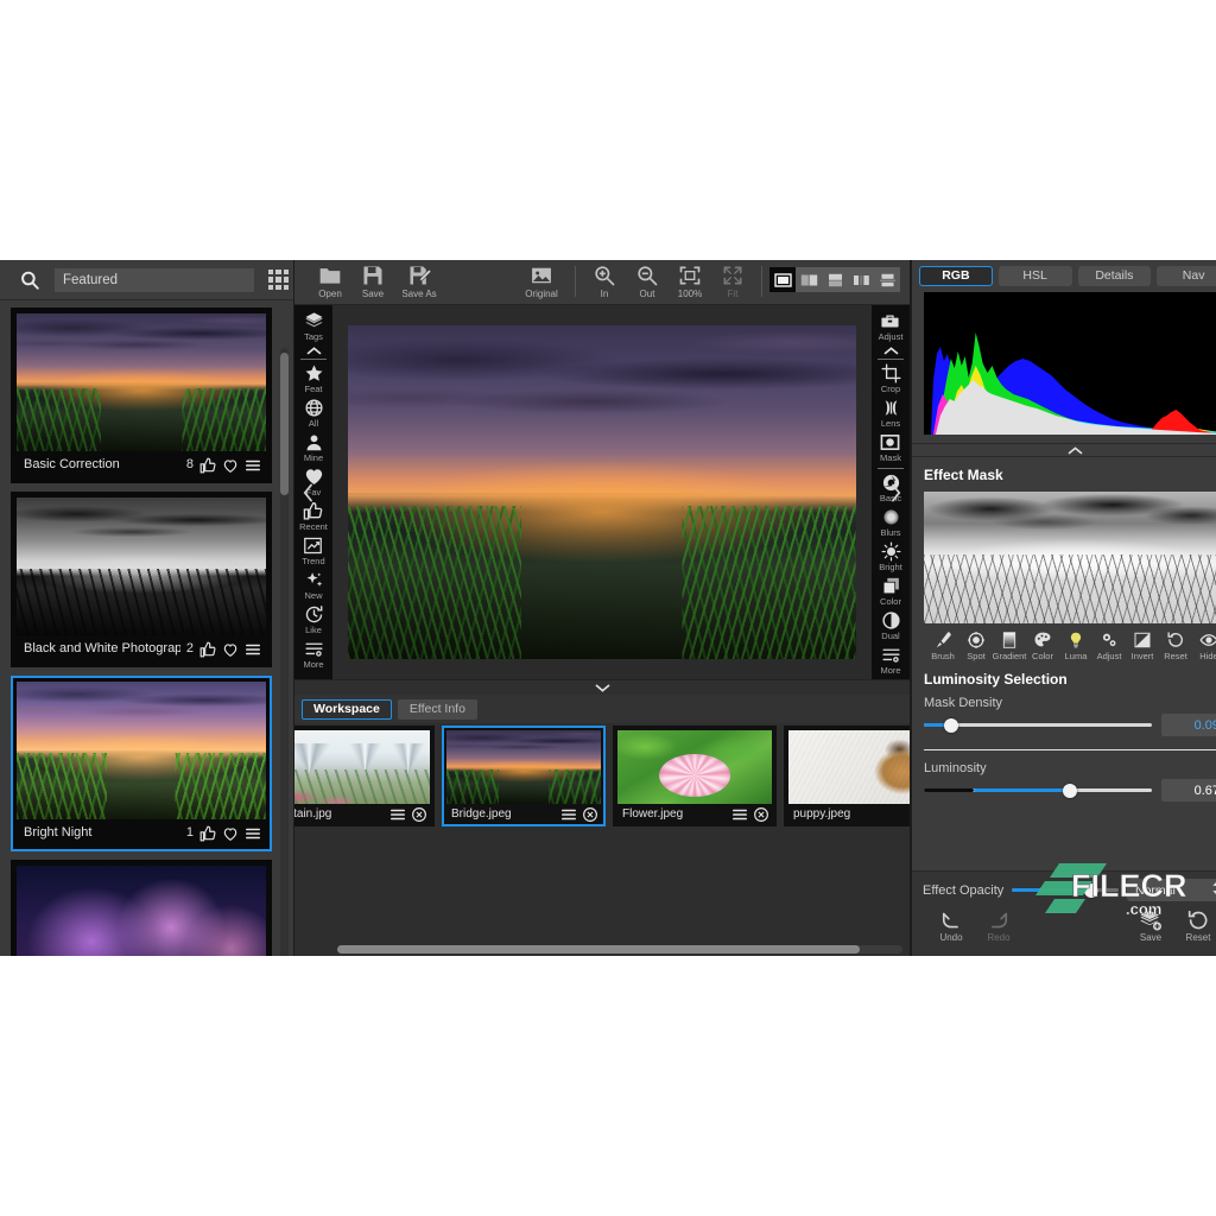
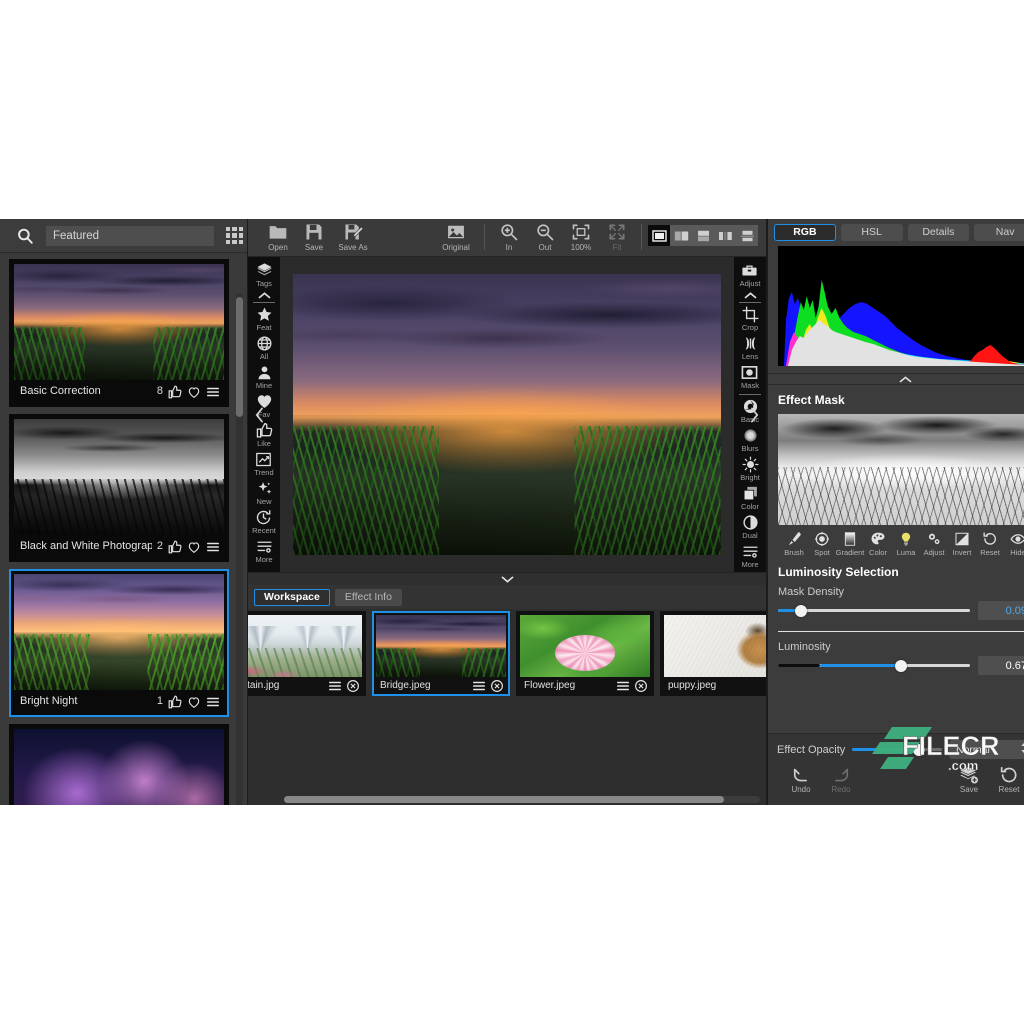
  Featured
  Basic Correction
  8
  Black and White Photograp
  2
  Bright Night
  1
  Open
  Save
  Save As
  Original
  In
  Out
  100%
  Fit
  Tags
  Feat
  All
  Mine
  Fav
- Recent
+ Like
  Trend
  New
- Like
+ Recent
  More
  Adjust
  Crop
  Lens
  Mask
  Basic
  Blurs
  Bright
  Color
  Dual
  More
  Workspace
  Effect Info
  tain.jpg
  Bridge.jpeg
  Flower.jpeg
  puppy.jpeg
  RGB
  HSL
  Details
  Nav
  Effect Mask
  Brush
  Spot
  Gradient
  Color
  Luma
  Adjust
  Invert
  Reset
  Hid
  Luminosity Selection
  Mask Density
  0.0
  Luminosity
  0.6
  Effect Opacity
  Normal
  Undo
  Redo
  Save
  Reset
  FILECR
  .com
